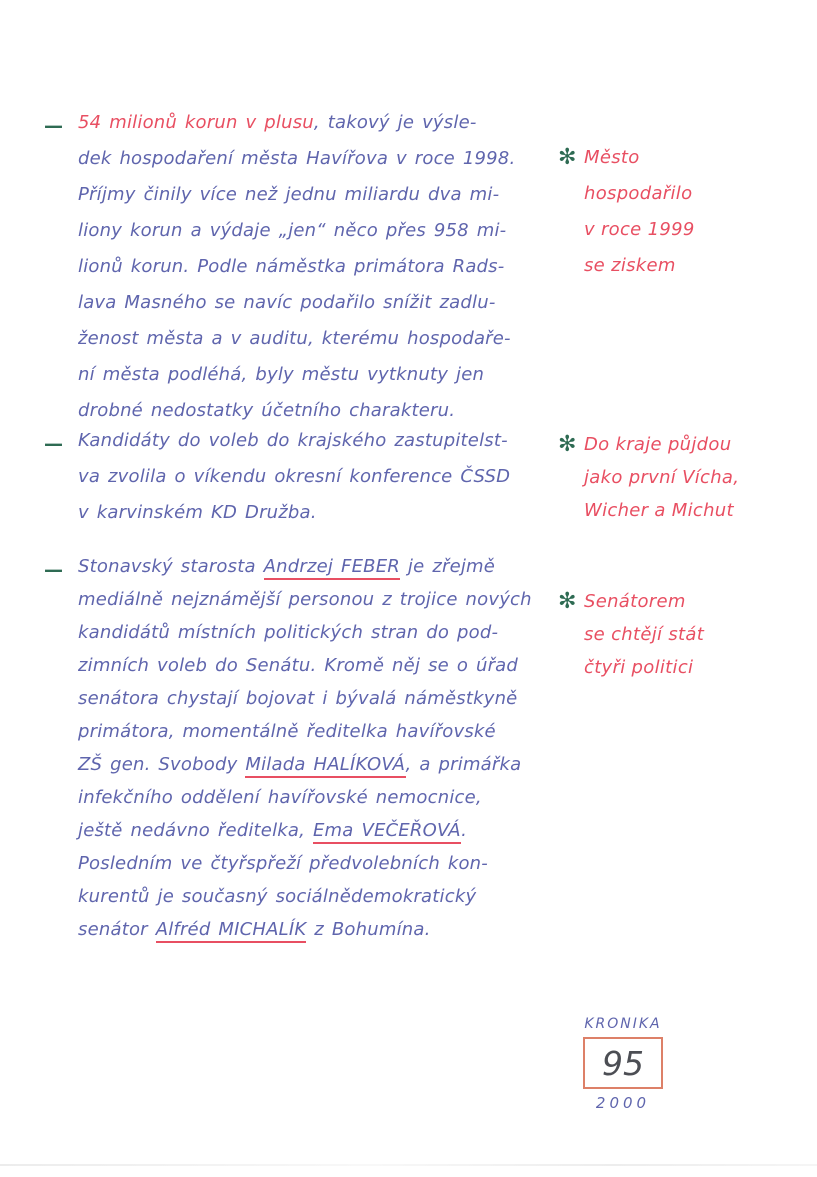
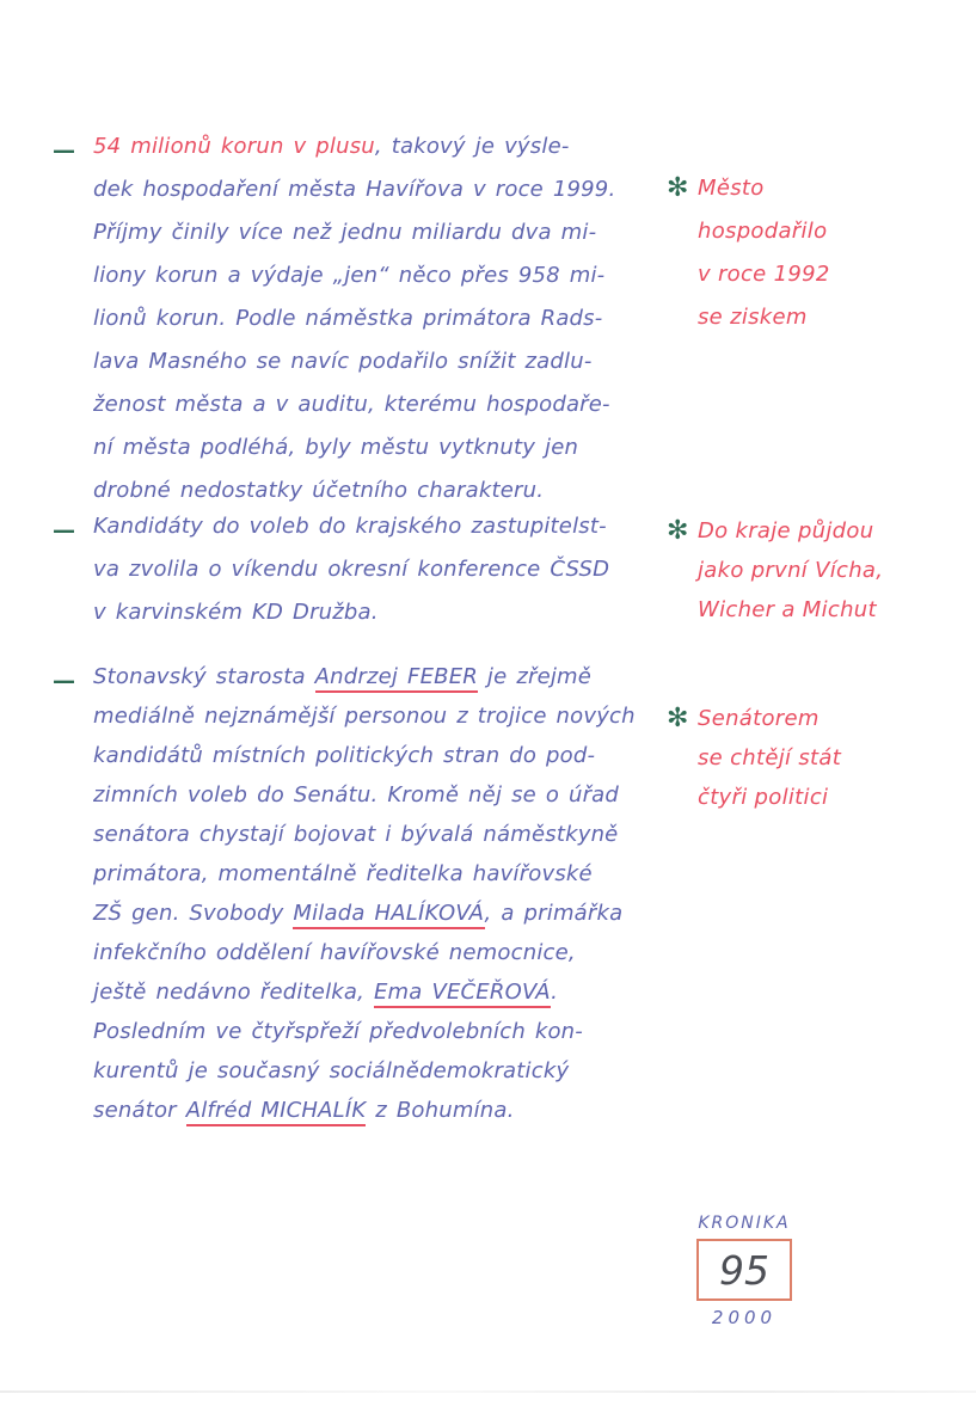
  —
  54 milionů korun v plusu, takový je výsle-
- dek hospodaření města Havířova v roce 1998.
+ dek hospodaření města Havířova v roce 1999.
  Příjmy činily více než jednu miliardu dva mi-
  liony korun a výdaje „jen“ něco přes 958 mi-
  lionů korun. Podle náměstka primátora Rads-
  lava Masného se navíc podařilo snížit zadlu-
  ženost města a v auditu, kterému hospodaře-
  ní města podléhá, byly městu vytknuty jen
  drobné nedostatky účetního charakteru.
  —
  Kandidáty do voleb do krajského zastupitelst-
  va zvolila o víkendu okresní konference ČSSD
  v karvinském KD Družba.
  —
  Stonavský starosta Andrzej FEBER je zřejmě
  mediálně nejznámější personou z trojice nových
  kandidátů místních politických stran do pod-
  zimních voleb do Senátu. Kromě něj se o úřad
  senátora chystají bojovat i bývalá náměstkyně
  primátora, momentálně ředitelka havířovské
  ZŠ gen. Svobody Milada HALÍKOVÁ, a primářka
  infekčního oddělení havířovské nemocnice,
  ještě nedávno ředitelka, Ema VEČEŘOVÁ.
  Posledním ve čtyřspřeží předvolebních kon-
  kurentů je současný sociálnědemokratický
  senátor Alfréd MICHALÍK z Bohumína.
  ✻
  Město
  hospodařilo
- v roce 1999
+ v roce 1992
  se ziskem
  ✻
  Do kraje půjdou
  jako první Vícha,
  Wicher a Michut
  ✻
  Senátorem
  se chtějí stát
  čtyři politici
  KRONIKA
  95
  2000
